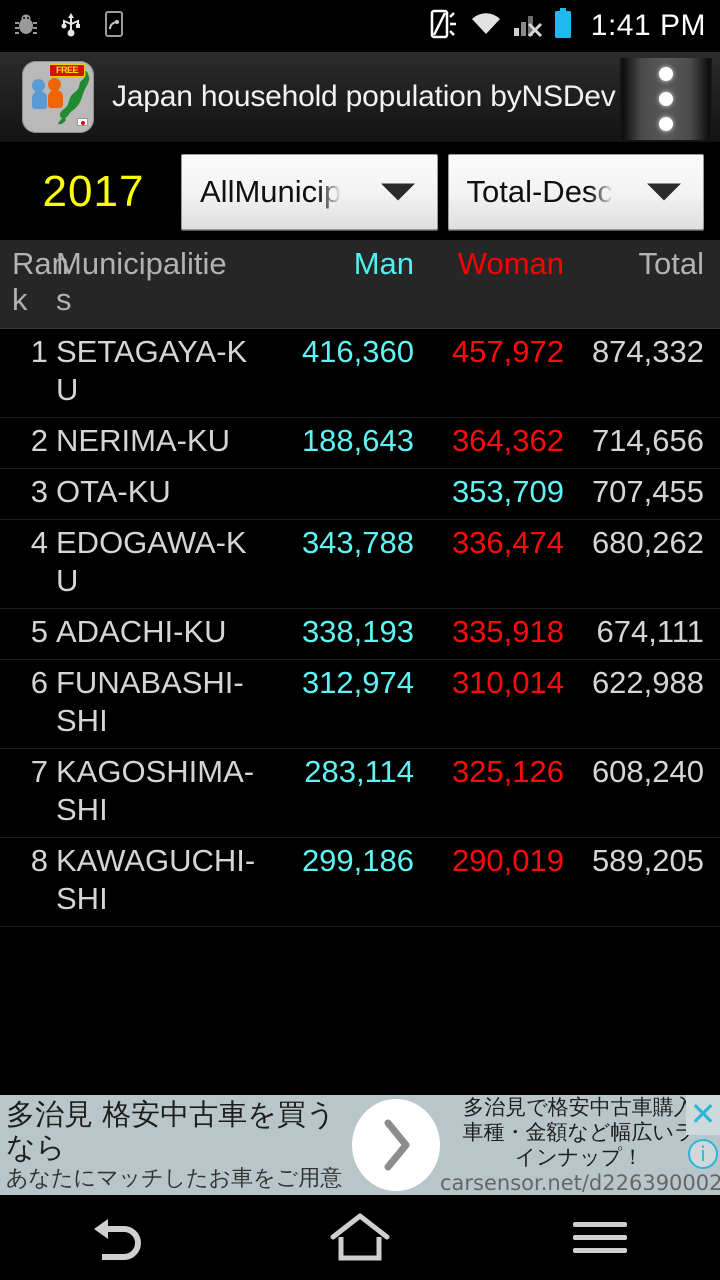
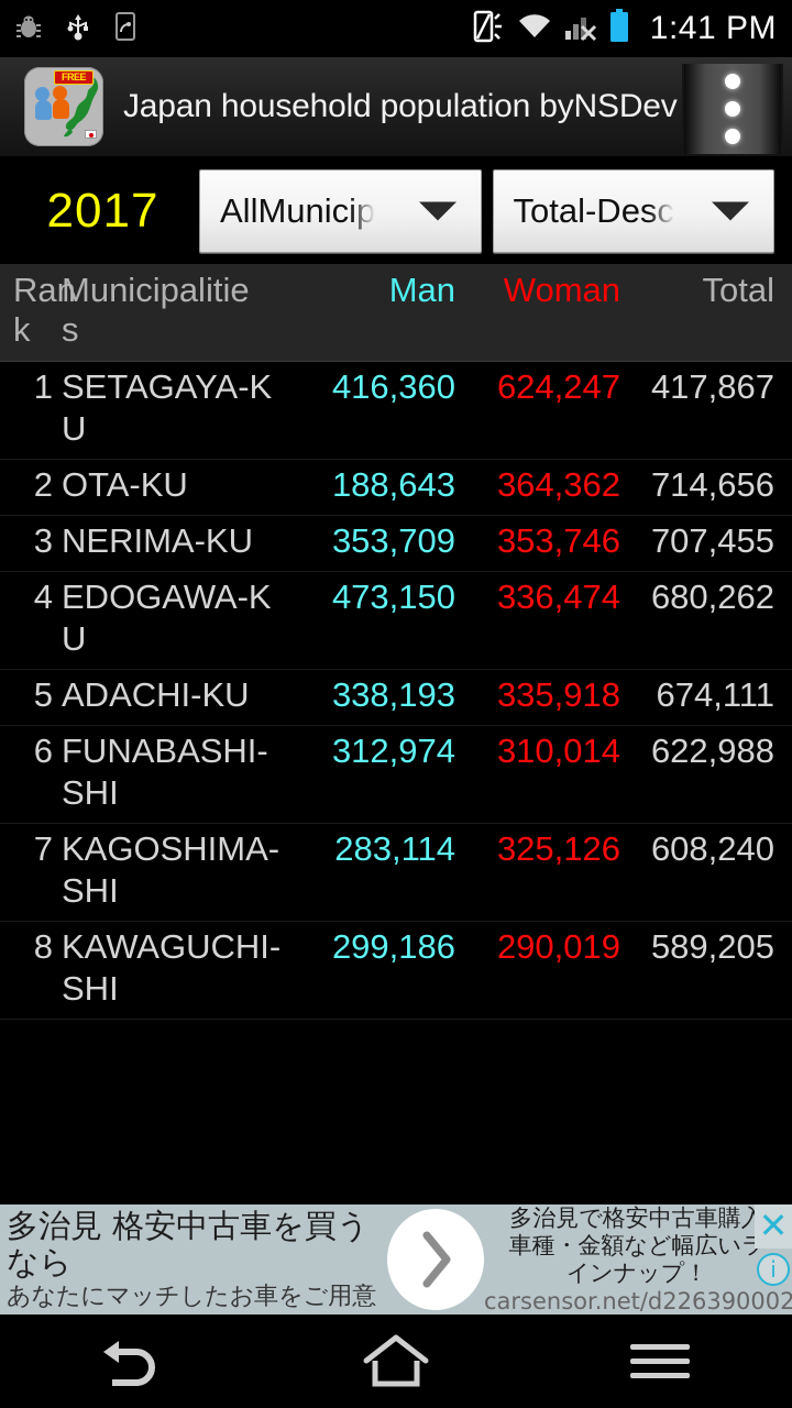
  1:41 PM
  FREE
  Japan household population byNSDev
  2017
  AllMunicip
  Total-Desc
  k
  Municipalitie
  s
  Man
  Woman
  Total
  1
  SETAGAYA-KU
  416,360
- 457,972
+ 624,247
- 874,332
+ 417,867
  2
- NERIMA-KU
+ OTA-KU
  188,643
  364,362
  714,656
  3
- OTA-KU
+ NERIMA-KU
  353,709
+ 353,746
  707,455
  4
  EDOGAWA-KU
- 343,788
+ 473,150
  336,474
  680,262
  5
  ADACHI-KU
  338,193
  335,918
  674,111
  6
  FUNABASHI-SHI
  312,974
  310,014
  622,988
  7
  KAGOSHIMA-SHI
  283,114
  325,126
  608,240
  8
  KAWAGUCHI-SHI
  299,186
  290,019
  589,205
  多治見 格安中古車を買うなら
  あなたにマッチしたお車をご用意
  多治見で格安中古車購入
  車種・金額など幅広いラ
  インナップ！
  carsensor.net/d226390002
  ✕
  i
